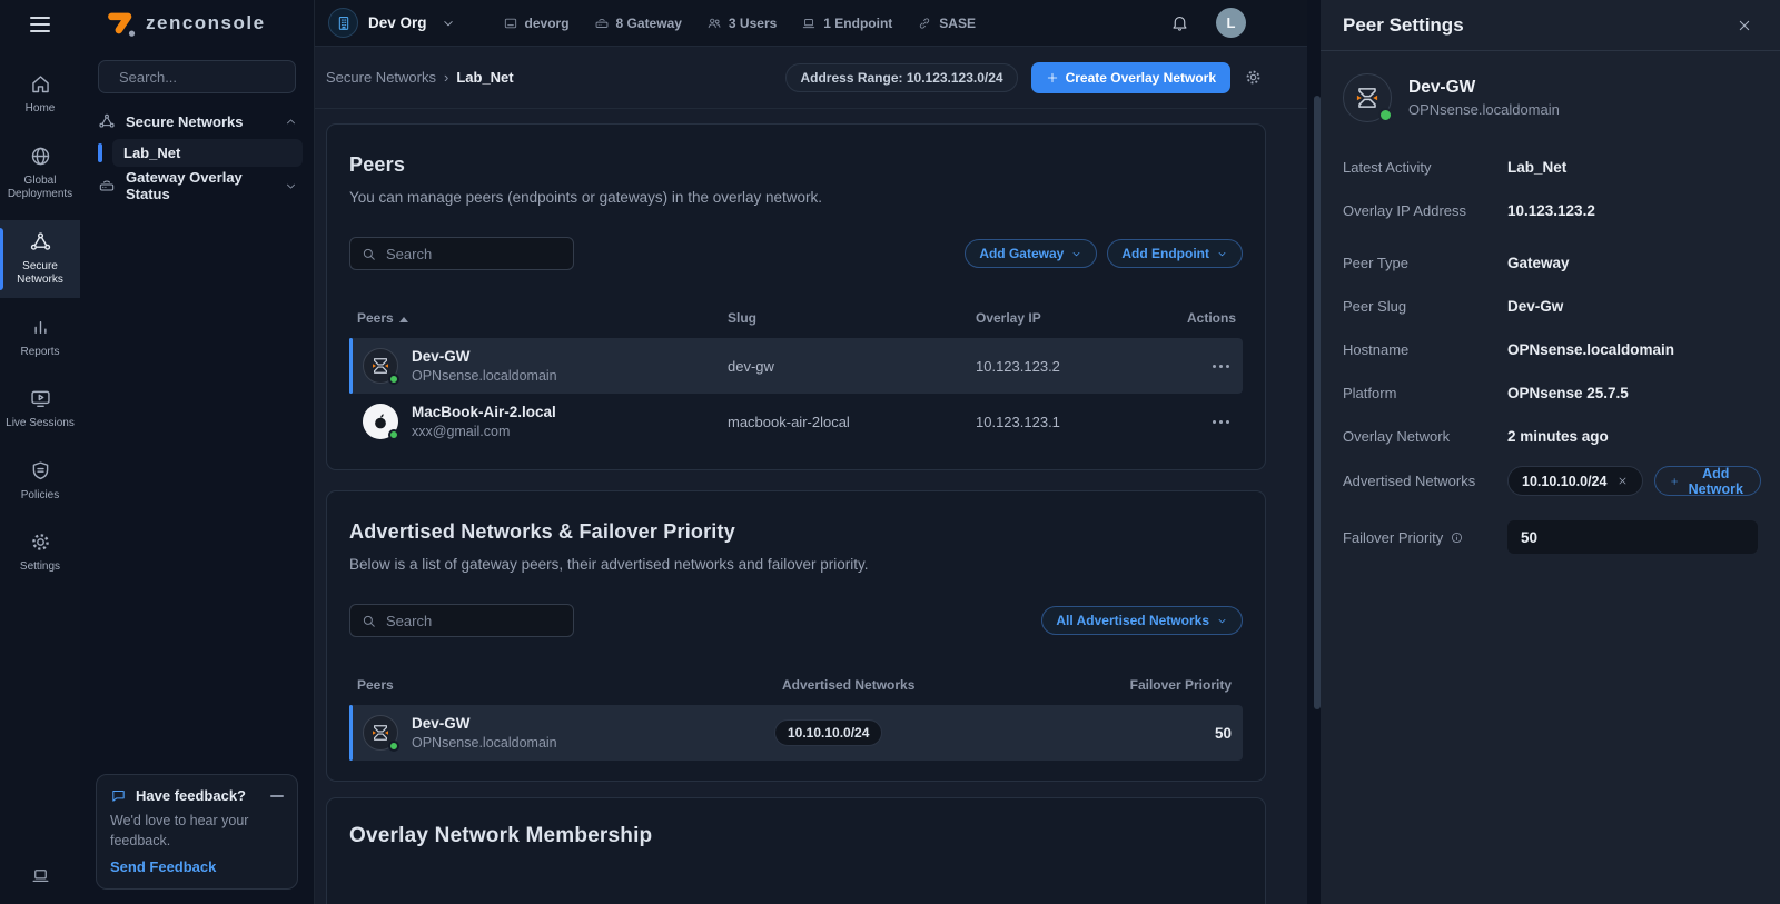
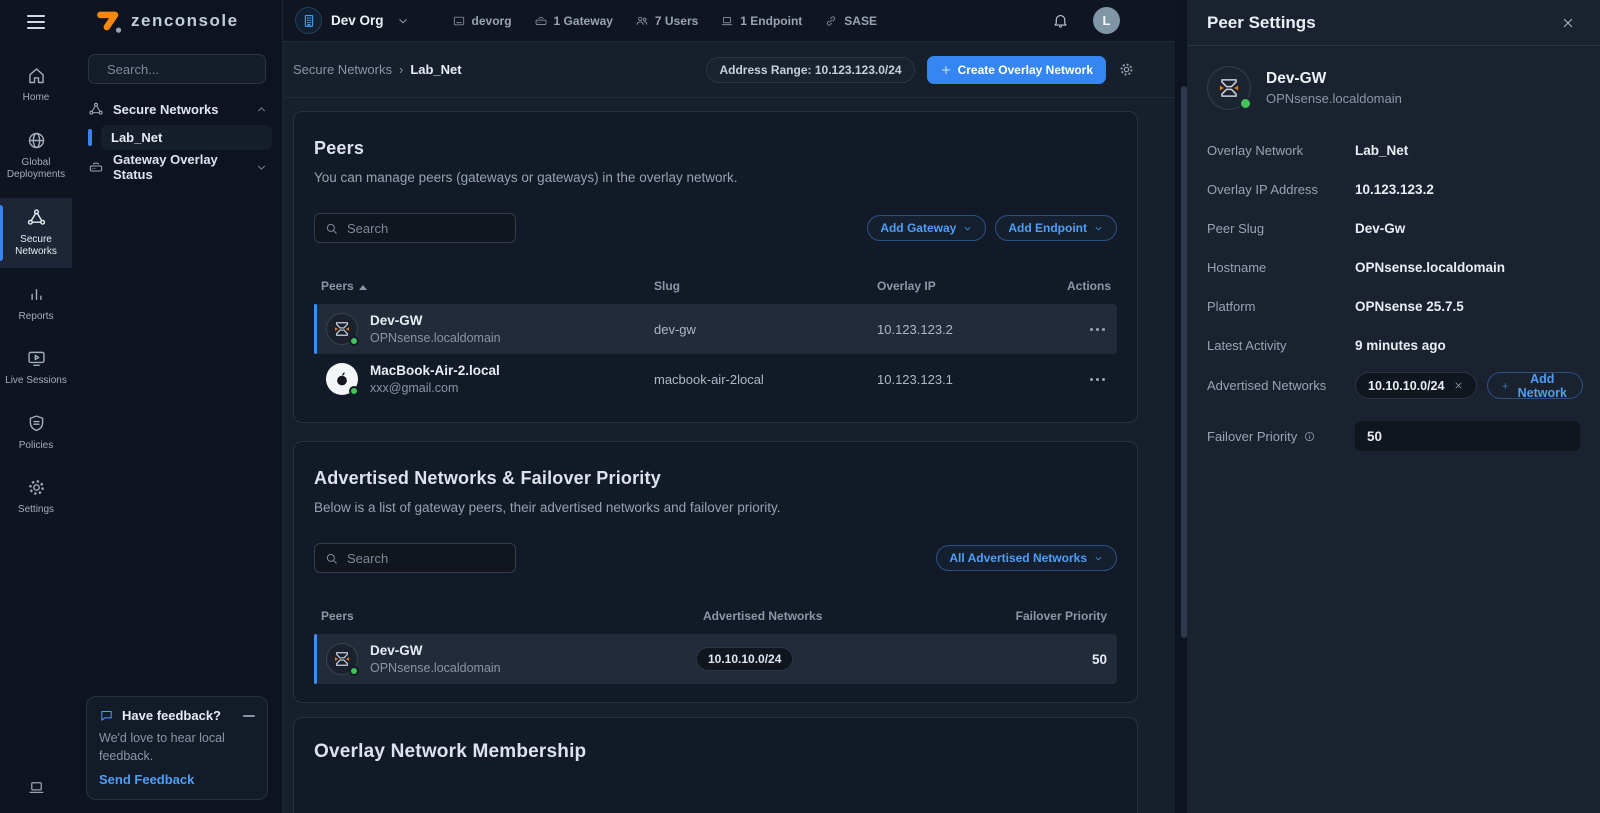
  Home
  Global Deployments
  Secure Networks
  Reports
  Live Sessions
  Policies
  Settings
  zenconsole
  Search...
  Secure Networks
  Lab_Net
  Gateway Overlay Status
  Have feedback?
- We'd love to hear your feedback.
+ We'd love to hear local feedback.
  Send Feedback
  Dev Org
  devorg
- 8 Gateway
+ 1 Gateway
- 3 Users
+ 7 Users
  1 Endpoint
  SASE
  L
  Secure Networks
  ›
  Lab_Net
  Address Range: 10.123.123.0/24
  Create Overlay Network
  Peers
- You can manage peers (endpoints or gateways) in the overlay network.
+ You can manage peers (gateways or gateways) in the overlay network.
  Search
  Add Gateway
  Add Endpoint
  Peers
  Slug
  Overlay IP
  Actions
  Dev-GW
  OPNsense.localdomain
  dev-gw
  10.123.123.2
  MacBook-Air-2.local
  xxx@gmail.com
  macbook-air-2local
  10.123.123.1
  Advertised Networks & Failover Priority
  Below is a list of gateway peers, their advertised networks and failover priority.
  Search
  All Advertised Networks
  Peers
  Advertised Networks
  Failover Priority
  Dev-GW
  OPNsense.localdomain
  10.10.10.0/24
  50
  Overlay Network Membership
  Peer Settings
  Dev-GW
  OPNsense.localdomain
- Latest Activity
+ Overlay Network
  Lab_Net
  Overlay IP Address
  10.123.123.2
- Peer Type
- Gateway
  Peer Slug
  Dev-Gw
  Hostname
  OPNsense.localdomain
  Platform
  OPNsense 25.7.5
- Overlay Network
+ Latest Activity
- 2 minutes ago
+ 9 minutes ago
  Advertised Networks
  10.10.10.0/24
  Add Network
  Failover Priority
  50
